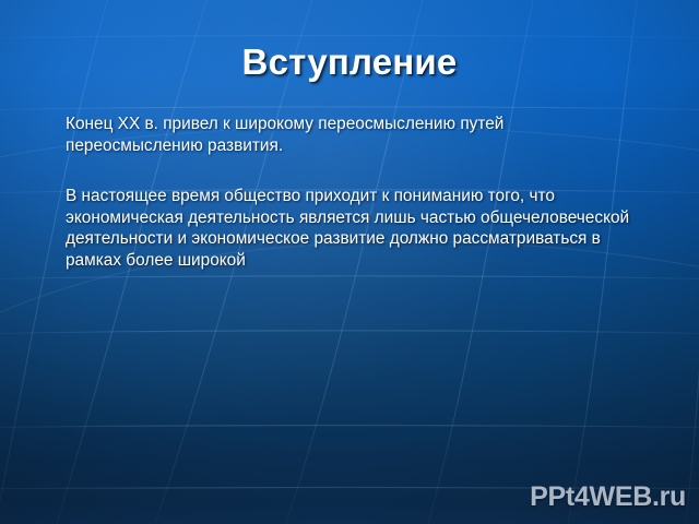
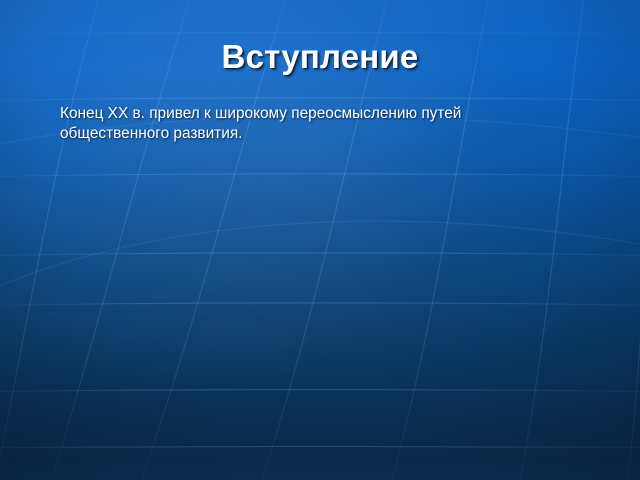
  Вступление
- Конец XX в. привел к широкому переосмыслению путей переосмыслению развития.
+ Конец XX в. привел к широкому переосмыслению путей общественного развития.
- В настоящее время общество приходит к пониманию того, что экономическая деятельность является лишь частью общечеловеческой деятельности и экономическое развитие должно рассматриваться в рамках более широкой
- PPt4WEB.ru
